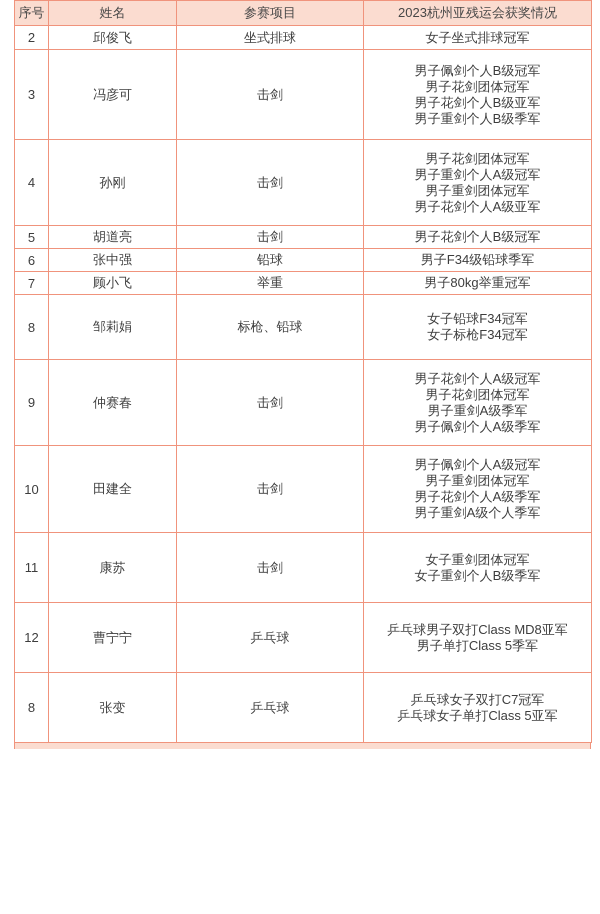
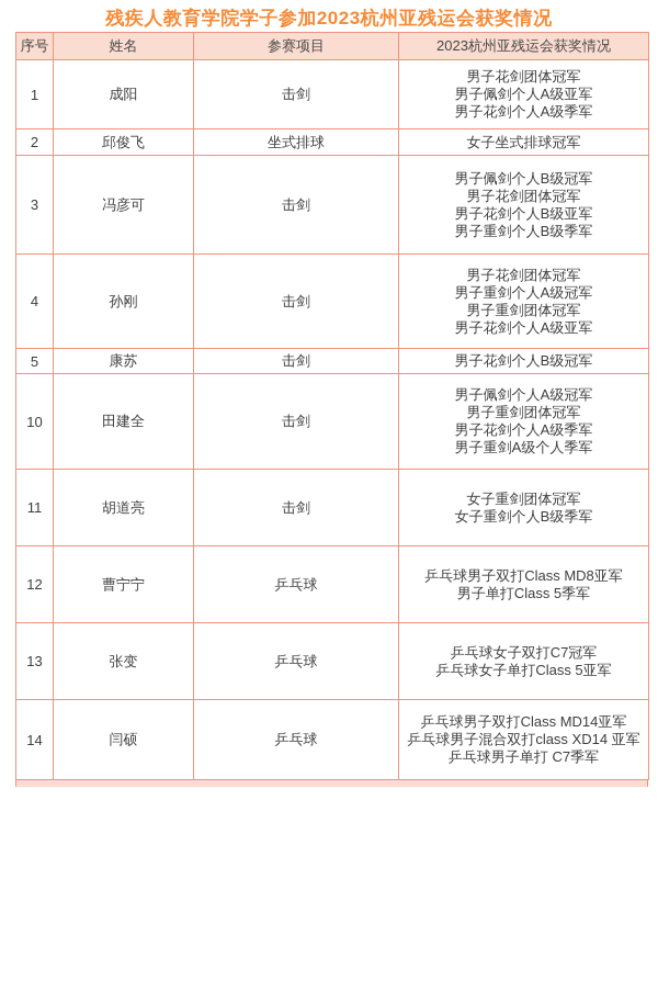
+ 残疾人教育学院学子参加2023杭州亚残运会获奖情况
  序号	姓名	参赛项目	2023杭州亚残运会获奖情况
+ 1	成阳	击剑	男子花剑团体冠军 男子佩剑个人A级亚军 男子花剑个人A级季军
  2	邱俊飞	坐式排球	女子坐式排球冠军
  3	冯彦可	击剑	男子佩剑个人B级冠军 男子花剑团体冠军 男子花剑个人B级亚军 男子重剑个人B级季军
  4	孙刚	击剑	男子花剑团体冠军 男子重剑个人A级冠军 男子重剑团体冠军 男子花剑个人A级亚军
- 5	胡道亮	击剑	男子花剑个人B级冠军
+ 5	康苏	击剑	男子花剑个人B级冠军
- 6	张中强	铅球	男子F34级铅球季军
- 7	顾小飞	举重	男子80kg举重冠军
- 8	邹莉娟	标枪、铅球	女子铅球F34冠军 女子标枪F34冠军
- 9	仲赛春	击剑	男子花剑个人A级冠军 男子花剑团体冠军 男子重剑A级季军 男子佩剑个人A级季军
  10	田建全	击剑	男子佩剑个人A级冠军 男子重剑团体冠军 男子花剑个人A级季军 男子重剑A级个人季军
- 11	康苏	击剑	女子重剑团体冠军 女子重剑个人B级季军
+ 11	胡道亮	击剑	女子重剑团体冠军 女子重剑个人B级季军
  12	曹宁宁	乒乓球	乒乓球男子双打Class MD8亚军 男子单打Class 5季军
- 8	张变	乒乓球	乒乓球女子双打C7冠军 乒乓球女子单打Class 5亚军
+ 13	张变	乒乓球	乒乓球女子双打C7冠军 乒乓球女子单打Class 5亚军
+ 14	闫硕	乒乓球	乒乓球男子双打Class MD14亚军 乒乓球男子混合双打class XD14 亚军 乒乓球男子单打 C7季军
